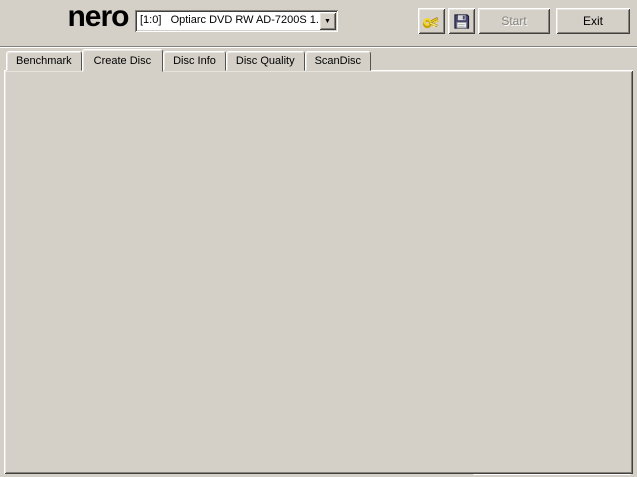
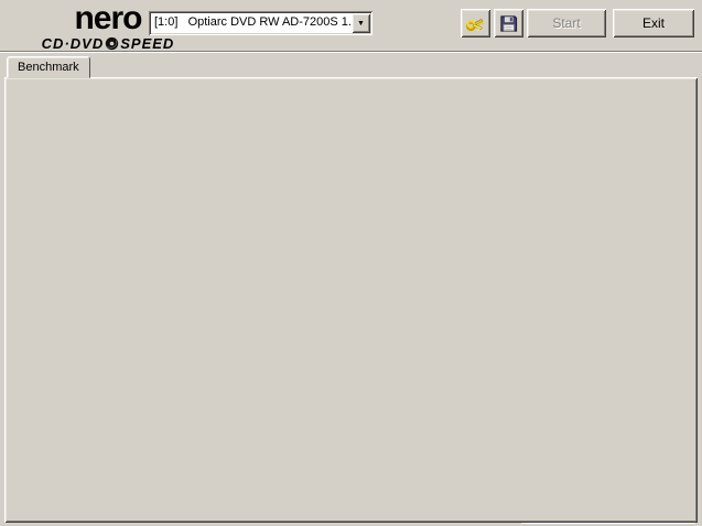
  nero
+ CD·DVD
+ SPEED
  [1:0] Optiarc DVD RW AD-7200S 1.
  Start
  Exit
  Benchmark
- Create Disc
- Disc Info
- Disc Quality
- ScanDisc
